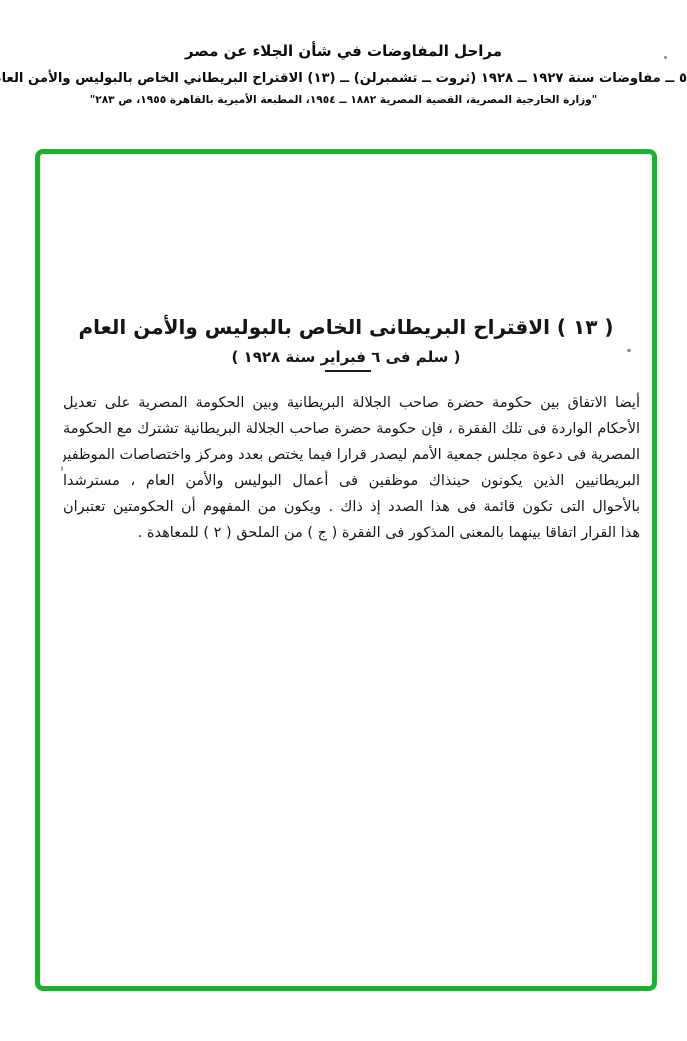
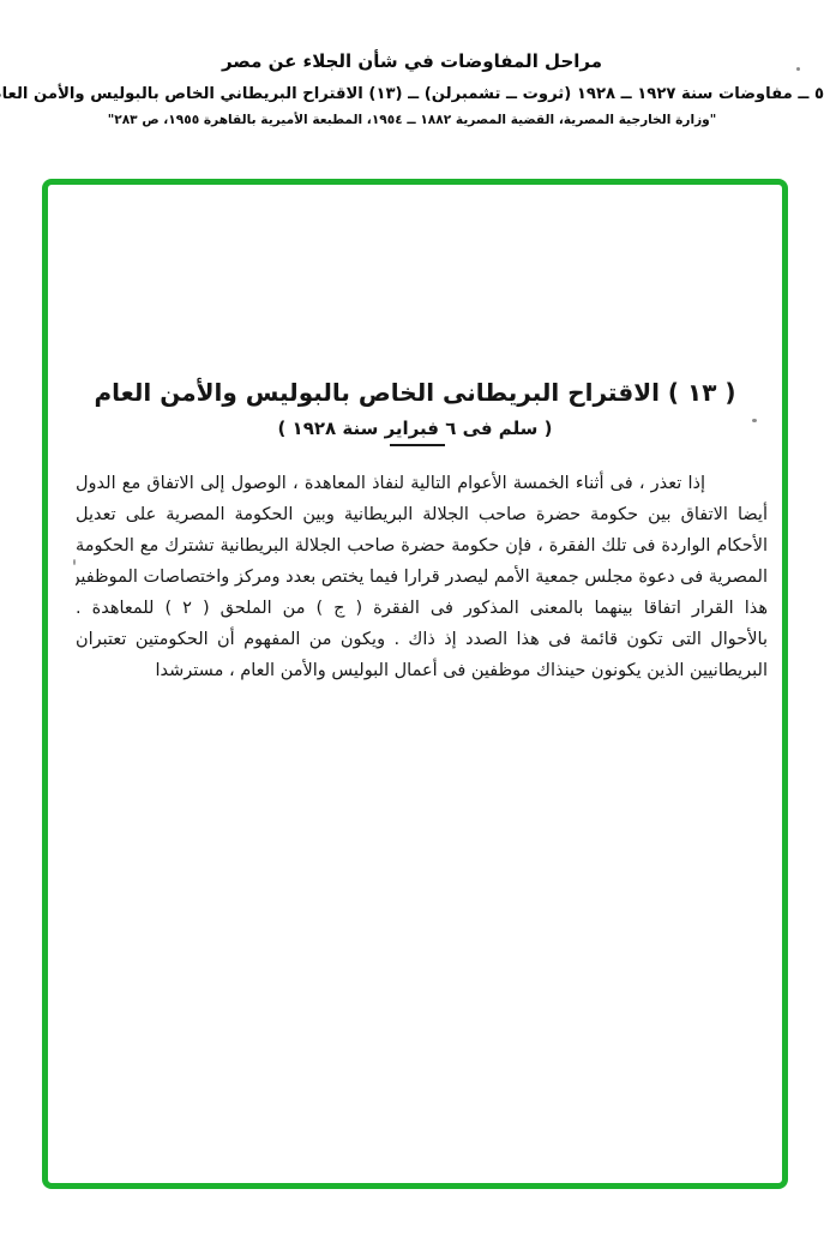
  مراحل المفاوضات في شأن الجلاء عن مصر
  ٥ ــ مفاوضات سنة ١٩٢٧ ــ ١٩٢٨ (ثروت ــ تشمبرلن) ــ (١٣) الاقتراح البريطاني الخاص بالبوليس والأمن العا
  "وزارة الخارجية المصرية، القضية المصرية ١٨٨٢ ــ ١٩٥٤، المطبعة الأميرية بالقاهرة ١٩٥٥، ص ٢٨٣"
  ( ١٣ ) الاقتراح البريطانى الخاص بالبوليس والأمن العام
  ( سلم فى ٦ فبراير سنة ١٩٢٨ )
+ إذا تعذر ، فى أثناء الخمسة الأعوام التالية لنفاذ المعاهدة ، الوصول إلى الاتفاق مع الدول
  أيضا الاتفاق بين حكومة حضرة صاحب الجلالة البريطانية وبين الحكومة المصرية على تعديل
  الأحكام الواردة فى تلك الفقرة ، فإن حكومة حضرة صاحب الجلالة البريطانية تشترك مع الحكومة
  المصرية فى دعوة مجلس جمعية الأمم ليصدر قرارا فيما يختص بعدد ومركز واختصاصات الموظفي
- البريطانيين الذين يكونون حينذاك موظفين فى أعمال البوليس والأمن العام ، مسترشدا
+ هذا القرار اتفاقا بينهما بالمعنى المذكور فى الفقرة ( ج ) من الملحق ( ٢ ) للمعاهدة .
  بالأحوال التى تكون قائمة فى هذا الصدد إذ ذاك . ويكون من المفهوم أن الحكومتين تعتبران
- هذا القرار اتفاقا بينهما بالمعنى المذكور فى الفقرة ( ج ) من الملحق ( ٢ ) للمعاهدة .
+ البريطانيين الذين يكونون حينذاك موظفين فى أعمال البوليس والأمن العام ، مسترشدا
